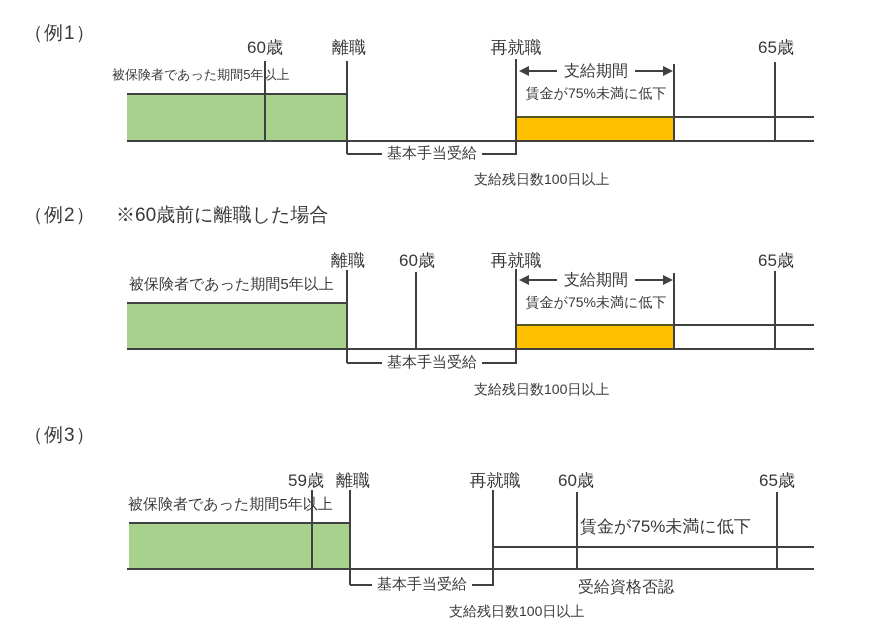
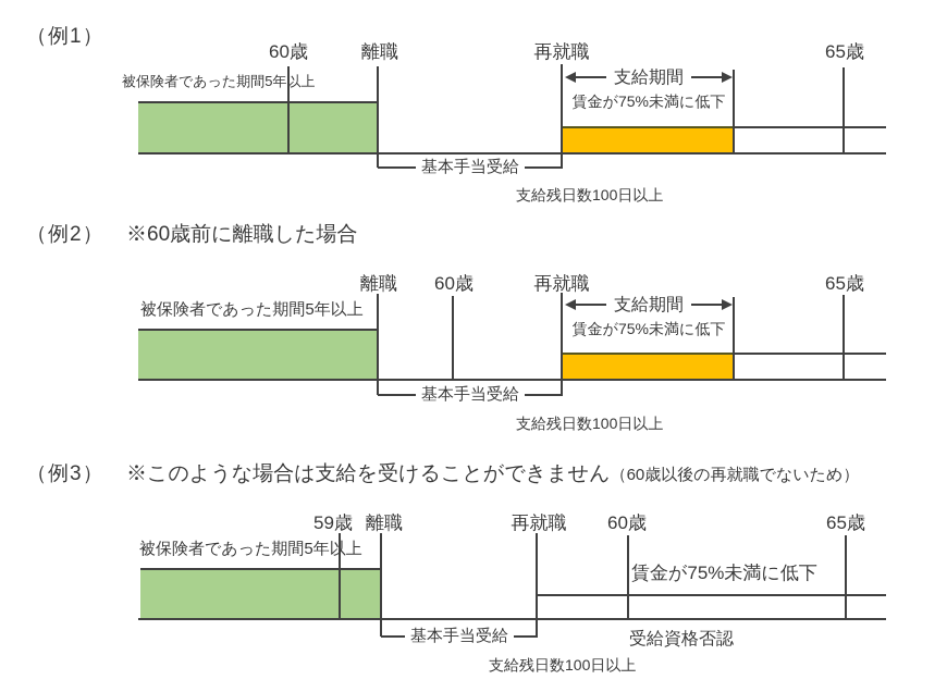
  （例1）
  被保険者であった期間5年以上
  60歳
  離職
  再就職
  65歳
  支給期間
  賃金が75%未満に低下
  基本手当受給
  支給残日数100日以上
  （例2）
  ※60歳前に離職した場合
  被保険者であった期間5年以上
  離職
  60歳
  再就職
  65歳
  支給期間
  賃金が75%未満に低下
  基本手当受給
  支給残日数100日以上
  （例3）
+ ※このような場合は支給を受けることができません（60歳以後の再就職でないため）
  被保険者であった期間5年上
  59歳
  離職
  再就職
  60歳
  65歳
  賃金が75%未満に低下
  基本手当受給
  受給資格否認
  支給残日数100日以上
